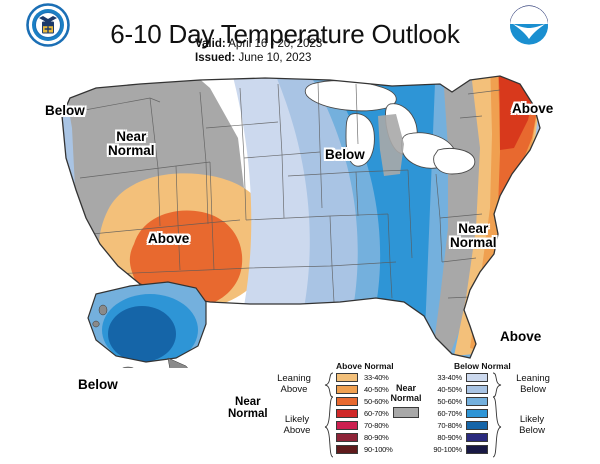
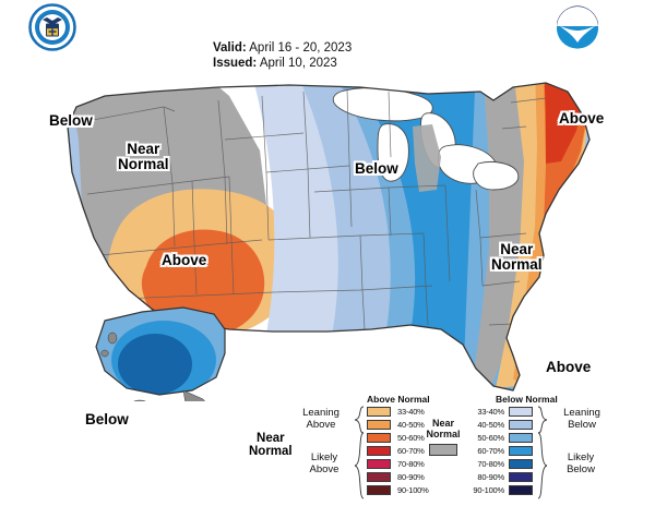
- 6-10 Day Temperature Outlook
  Valid: April 16 - 20, 2023
- Issued: June 10, 2023
+ Issued: April 10, 2023
  Below
  Near
  Normal
  Above
  Below
  Above
  Near
  Normal
  Above
  Below
  Near
  Normal
  Above Normal
  Below Normal
  Near
  Normal
  33-40%
  40-50%
  50-60%
  60-70%
  70-80%
  80-90%
  90-100%
  33-40%
  40-50%
  50-60%
  60-70%
  70-80%
  80-90%
  90-100%
  Leaning
  Above
  Likely
  Above
  Leaning
  Below
  Likely
  Below
